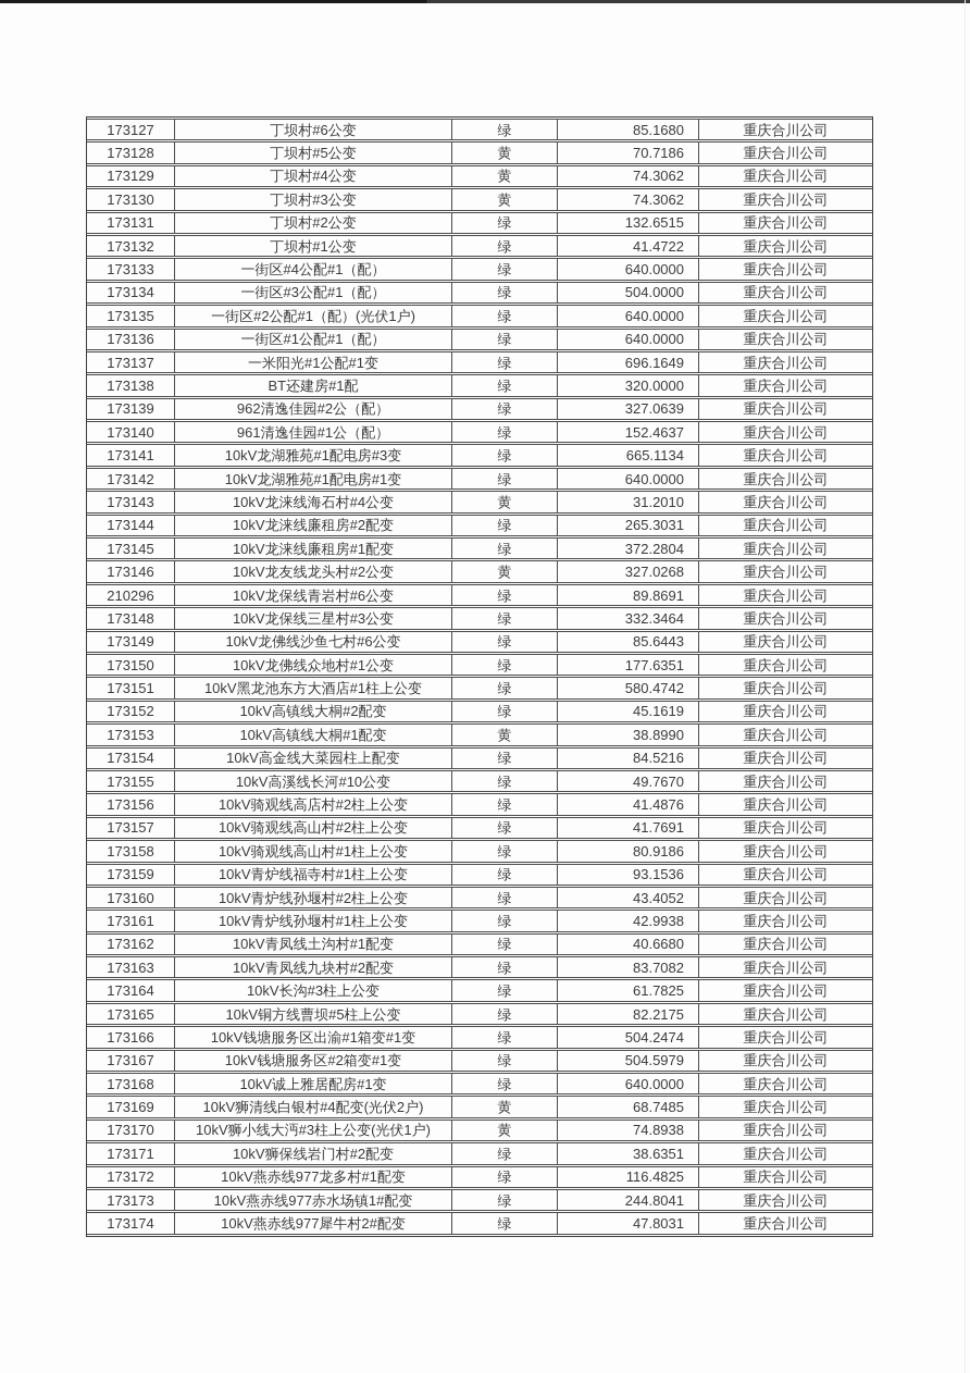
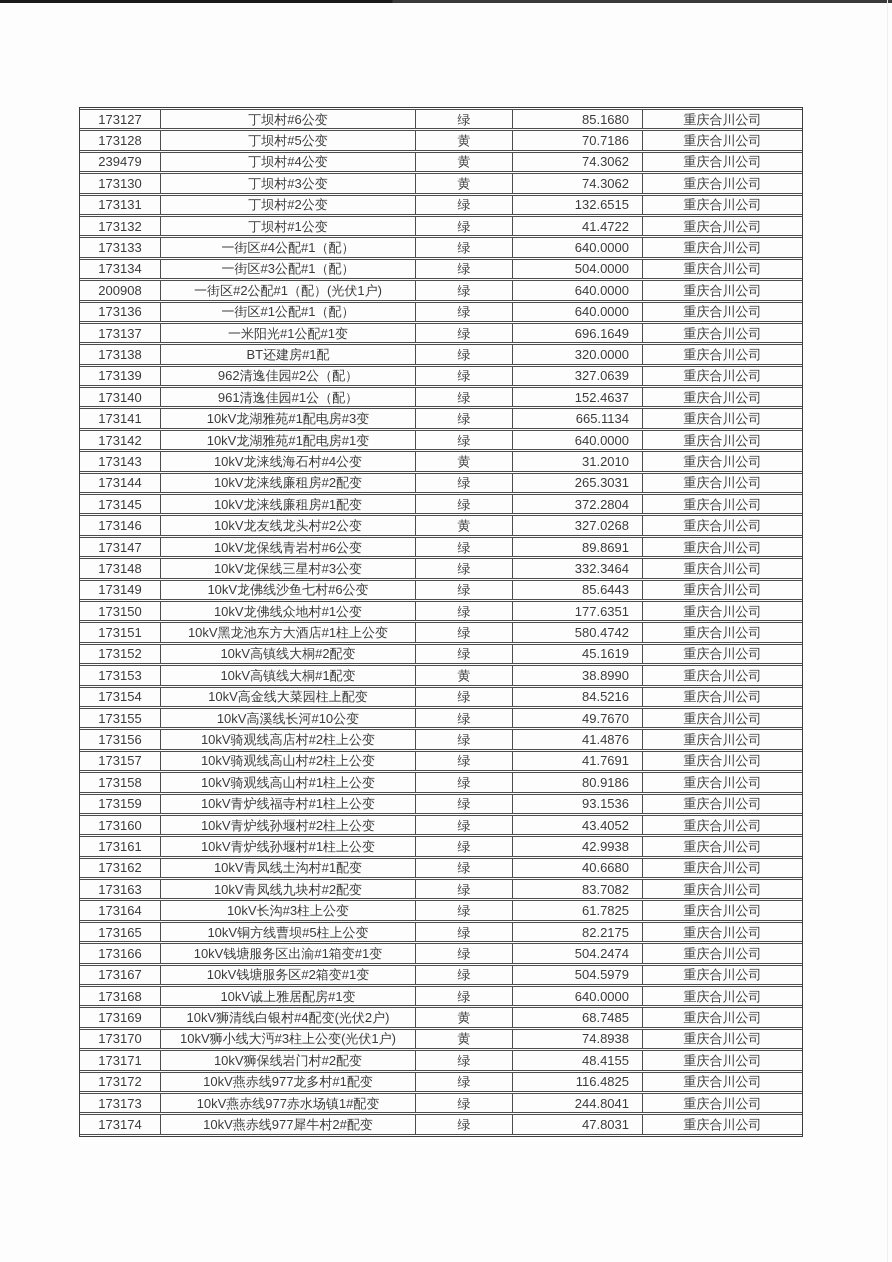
  173127	丁坝村#6公变	绿	85.1680	重庆合川公司
  173128	丁坝村#5公变	黄	70.7186	重庆合川公司
- 173129	丁坝村#4公变	黄	74.3062	重庆合川公司
+ 239479	丁坝村#4公变	黄	74.3062	重庆合川公司
  173130	丁坝村#3公变	黄	74.3062	重庆合川公司
  173131	丁坝村#2公变	绿	132.6515	重庆合川公司
  173132	丁坝村#1公变	绿	41.4722	重庆合川公司
  173133	一街区#4公配#1（配）	绿	640.0000	重庆合川公司
  173134	一街区#3公配#1（配）	绿	504.0000	重庆合川公司
- 173135	一街区#2公配#1（配）(光伏1户)	绿	640.0000	重庆合川公司
+ 200908	一街区#2公配#1（配）(光伏1户)	绿	640.0000	重庆合川公司
  173136	一街区#1公配#1（配）	绿	640.0000	重庆合川公司
  173137	一米阳光#1公配#1变	绿	696.1649	重庆合川公司
  173138	BT还建房#1配	绿	320.0000	重庆合川公司
  173139	962清逸佳园#2公（配）	绿	327.0639	重庆合川公司
  173140	961清逸佳园#1公（配）	绿	152.4637	重庆合川公司
  173141	10kV龙湖雅苑#1配电房#3变	绿	665.1134	重庆合川公司
  173142	10kV龙湖雅苑#1配电房#1变	绿	640.0000	重庆合川公司
  173143	10kV龙涞线海石村#4公变	黄	31.2010	重庆合川公司
  173144	10kV龙涞线廉租房#2配变	绿	265.3031	重庆合川公司
  173145	10kV龙涞线廉租房#1配变	绿	372.2804	重庆合川公司
  173146	10kV龙友线龙头村#2公变	黄	327.0268	重庆合川公司
- 210296	10kV龙保线青岩村#6公变	绿	89.8691	重庆合川公司
+ 173147	10kV龙保线青岩村#6公变	绿	89.8691	重庆合川公司
  173148	10kV龙保线三星村#3公变	绿	332.3464	重庆合川公司
  173149	10kV龙佛线沙鱼七村#6公变	绿	85.6443	重庆合川公司
  173150	10kV龙佛线众地村#1公变	绿	177.6351	重庆合川公司
  173151	10kV黑龙池东方大酒店#1柱上公变	绿	580.4742	重庆合川公司
  173152	10kV高镇线大桐#2配变	绿	45.1619	重庆合川公司
  173153	10kV高镇线大桐#1配变	黄	38.8990	重庆合川公司
  173154	10kV高金线大菜园柱上配变	绿	84.5216	重庆合川公司
  173155	10kV高溪线长河#10公变	绿	49.7670	重庆合川公司
  173156	10kV骑观线高店村#2柱上公变	绿	41.4876	重庆合川公司
  173157	10kV骑观线高山村#2柱上公变	绿	41.7691	重庆合川公司
  173158	10kV骑观线高山村#1柱上公变	绿	80.9186	重庆合川公司
  173159	10kV青炉线福寺村#1柱上公变	绿	93.1536	重庆合川公司
  173160	10kV青炉线孙堰村#2柱上公变	绿	43.4052	重庆合川公司
  173161	10kV青炉线孙堰村#1柱上公变	绿	42.9938	重庆合川公司
  173162	10kV青凤线土沟村#1配变	绿	40.6680	重庆合川公司
  173163	10kV青凤线九块村#2配变	绿	83.7082	重庆合川公司
  173164	10kV长沟#3柱上公变	绿	61.7825	重庆合川公司
  173165	10kV铜方线曹坝#5柱上公变	绿	82.2175	重庆合川公司
  173166	10kV钱塘服务区出渝#1箱变#1变	绿	504.2474	重庆合川公司
  173167	10kV钱塘服务区#2箱变#1变	绿	504.5979	重庆合川公司
  173168	10kV诚上雅居配房#1变	绿	640.0000	重庆合川公司
  173169	10kV狮清线白银村#4配变(光伏2户)	黄	68.7485	重庆合川公司
  173170	10kV狮小线大沔#3柱上公变(光伏1户)	黄	74.8938	重庆合川公司
- 173171	10kV狮保线岩门村#2配变	绿	38.6351	重庆合川公司
+ 173171	10kV狮保线岩门村#2配变	绿	48.4155	重庆合川公司
  173172	10kV燕赤线977龙多村#1配变	绿	116.4825	重庆合川公司
  173173	10kV燕赤线977赤水场镇1#配变	绿	244.8041	重庆合川公司
  173174	10kV燕赤线977犀牛村2#配变	绿	47.8031	重庆合川公司
